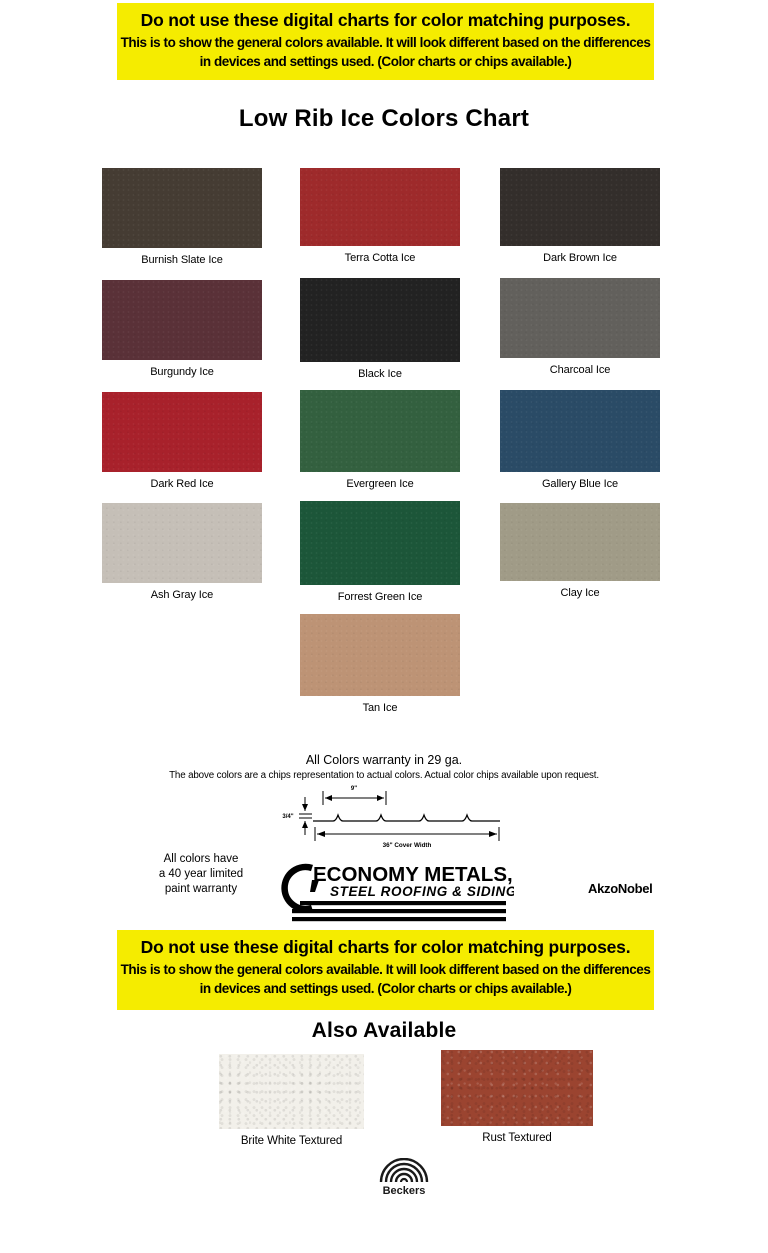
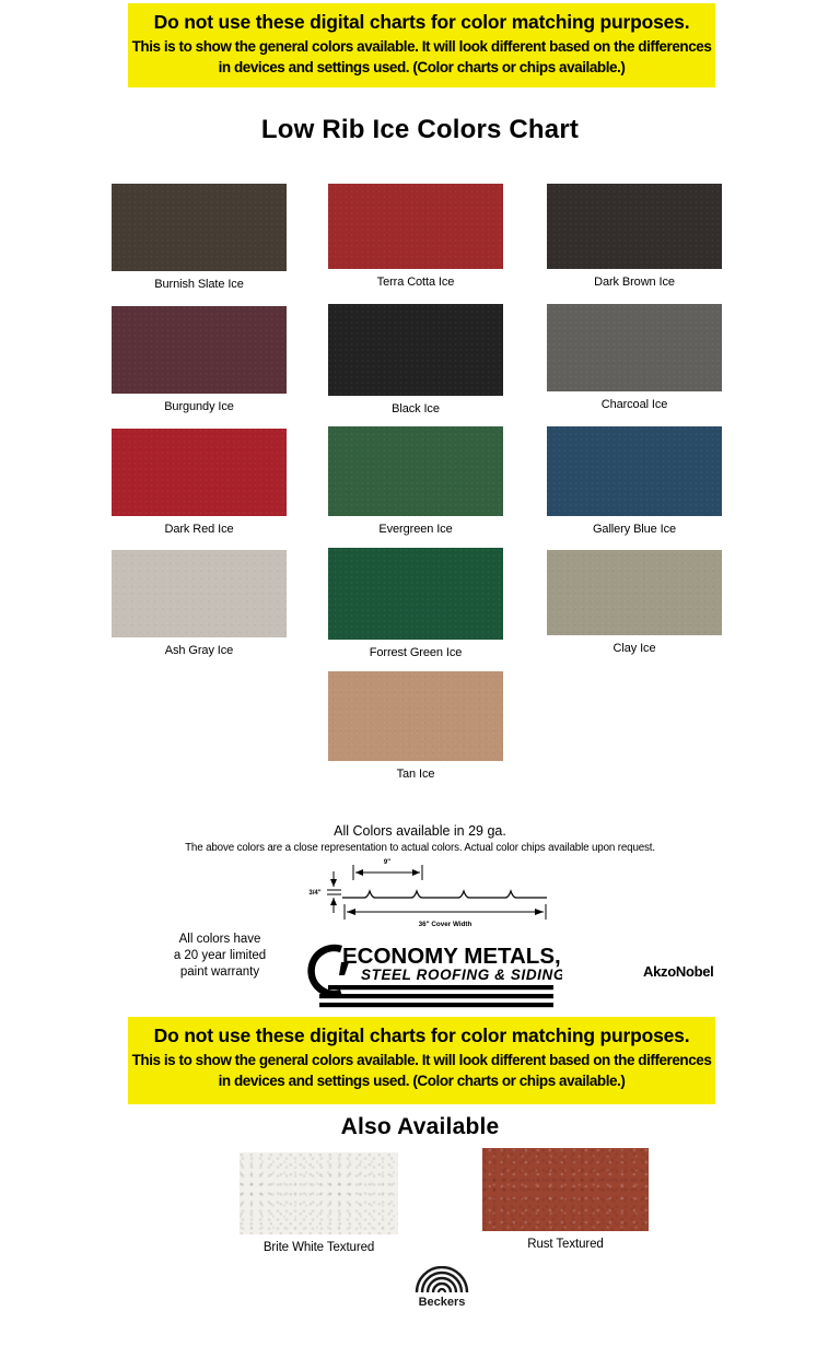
  Do not use these digital charts for color matching purposes.
  This is to show the general colors available. It will look different based on the differences
  in devices and settings used. (Color charts or chips available.)
  Low Rib Ice Colors Chart
  Burnish Slate Ice
  Terra Cotta Ice
  Dark Brown Ice
  Burgundy Ice
  Black Ice
  Charcoal Ice
  Dark Red Ice
  Evergreen Ice
  Gallery Blue Ice
  Ash Gray Ice
  Forrest Green Ice
  Clay Ice
  Tan Ice
- All Colors warranty in 29 ga.
+ All Colors available in 29 ga.
- The above colors are a chips representation to actual colors. Actual color chips available upon request.
+ The above colors are a close representation to actual colors. Actual color chips available upon request.
  All colors have
- a 40 year limited
+ a 20 year limited
  paint warranty
  ECONOMY METALS,
  STEEL ROOFING & SIDING
  AkzoNobel
  Do not use these digital charts for color matching purposes.
  This is to show the general colors available. It will look different based on the differences
  in devices and settings used. (Color charts or chips available.)
  Also Available
  Brite White Textured
  Rust Textured
  Beckers
